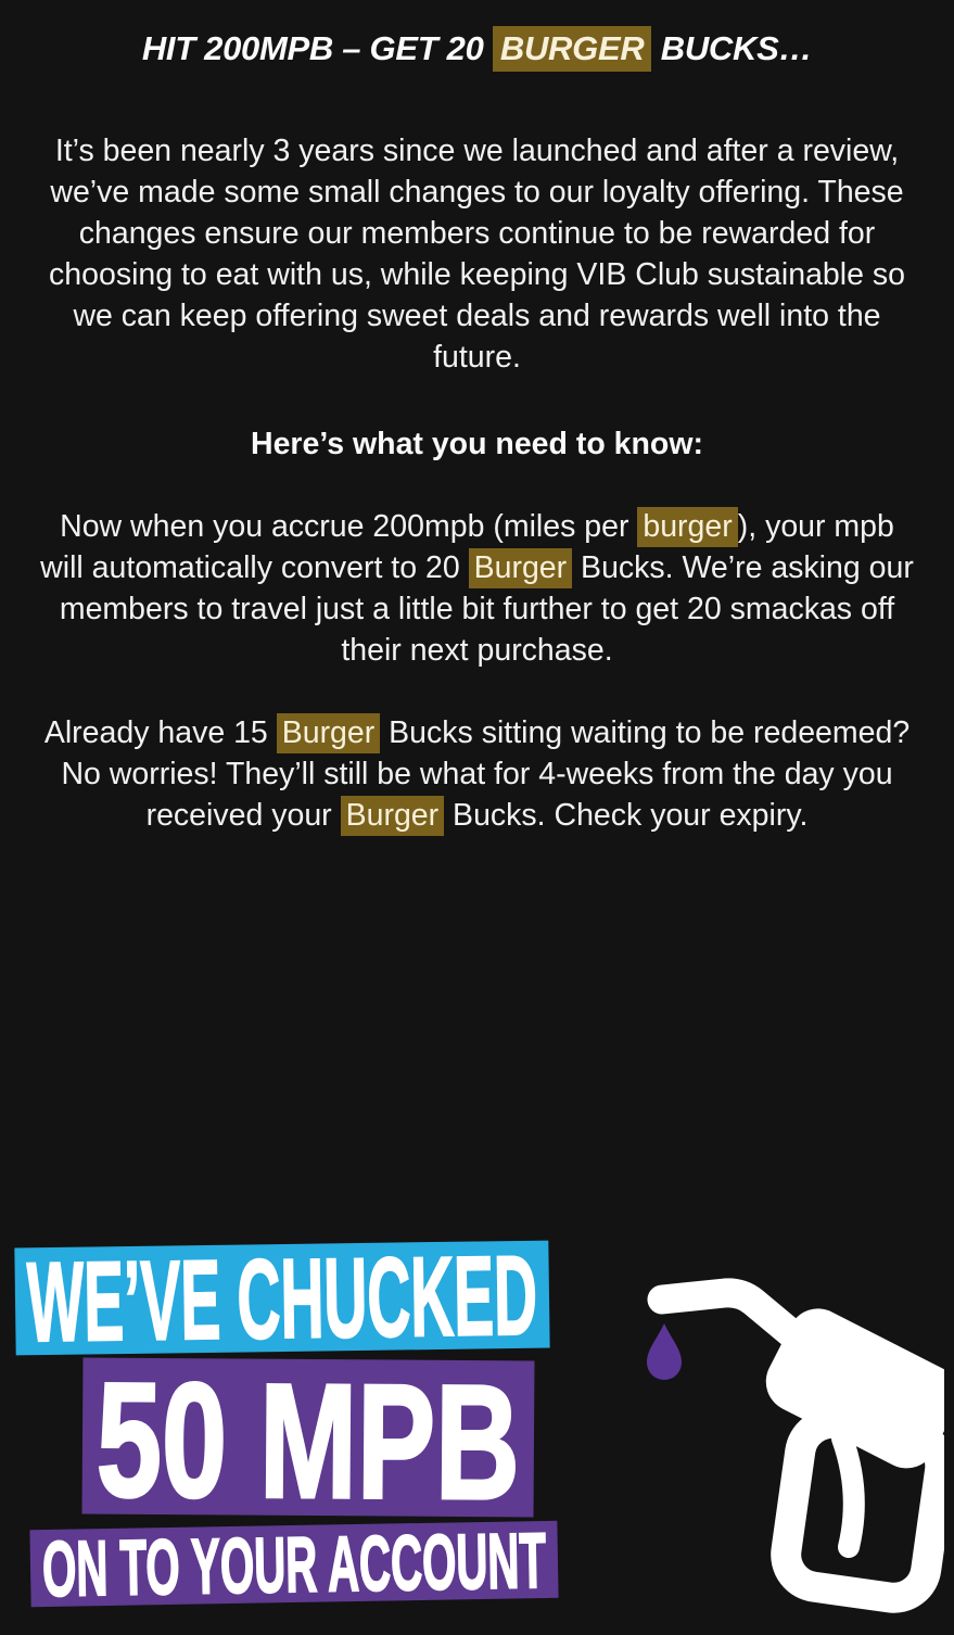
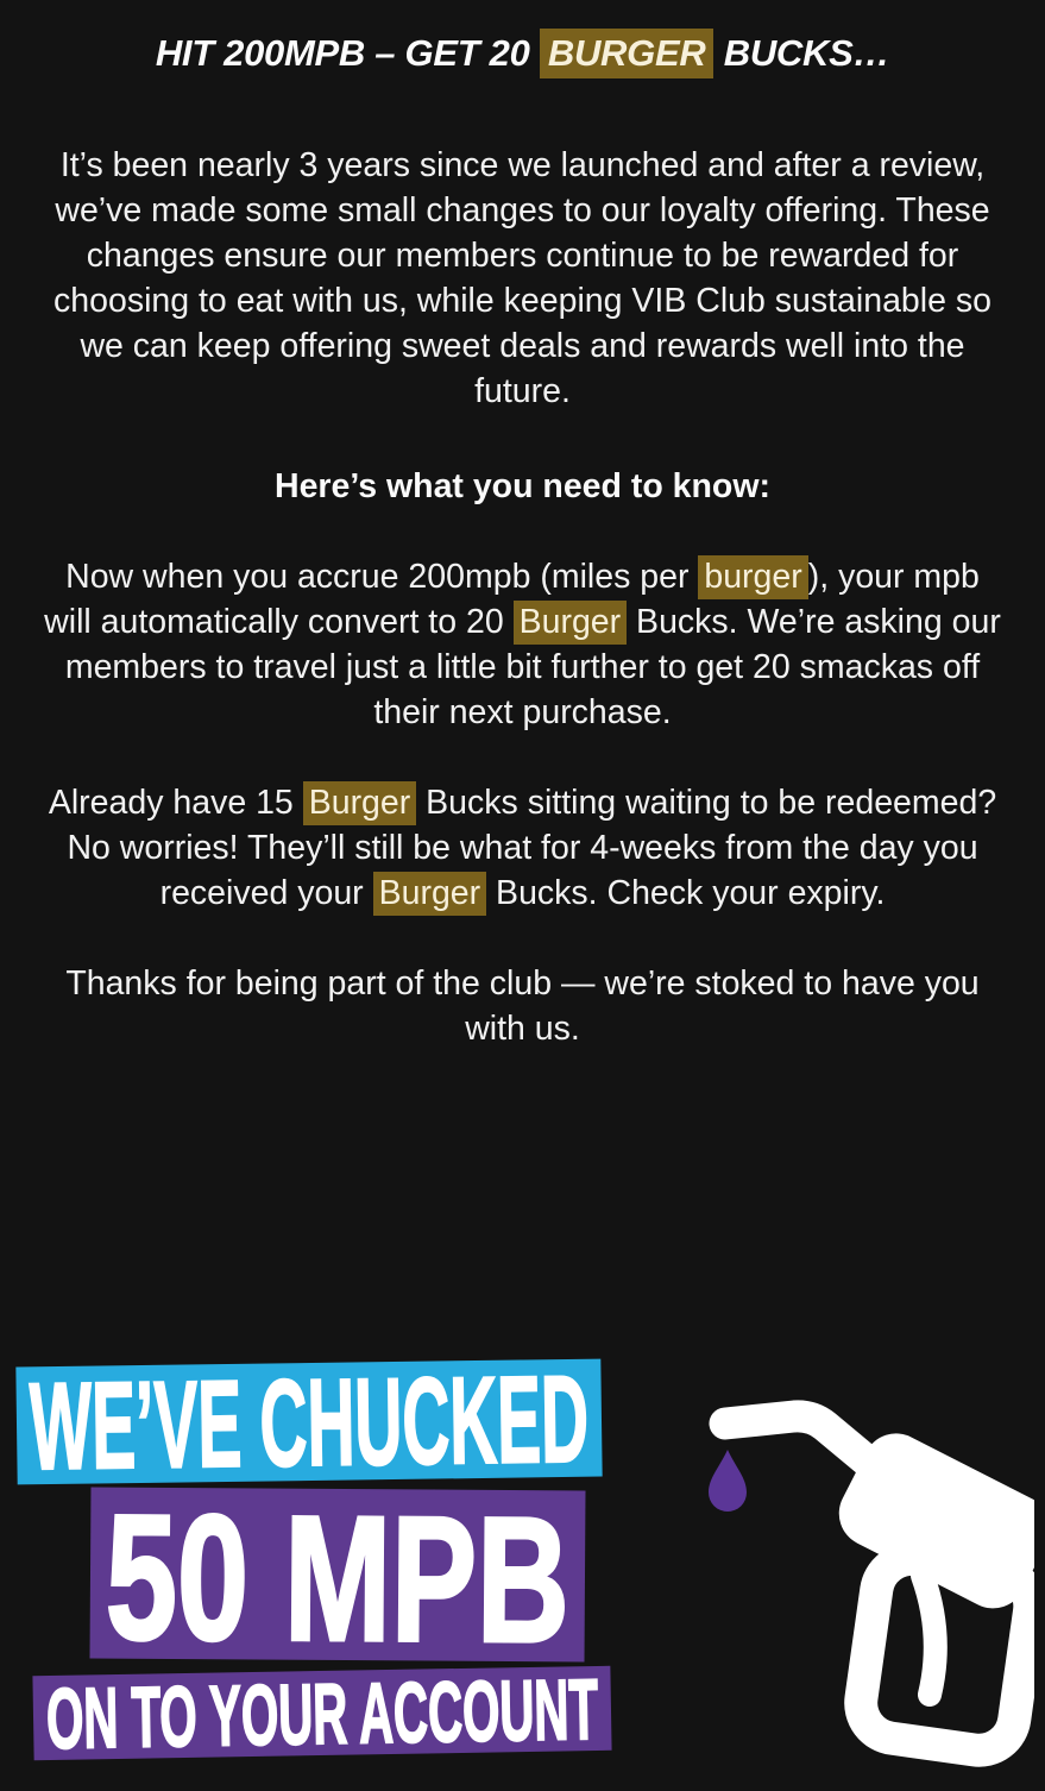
  HIT 200MPB – GET 20 BURGER BUCKS…
  It’s been nearly 3 years since we launched and after a review, we’ve made some small changes to our loyalty offering. These changes ensure our members continue to be rewarded for choosing to eat with us, while keeping VIB Club sustainable so we can keep offering sweet deals and rewards well into the future.
  Here’s what you need to know:
  Now when you accrue 200mpb (miles per burger ), your mpb will automatically convert to 20 Burger Bucks. We’re asking our members to travel just a little bit further to get 20 smackas off their next purchase.
  Already have 15 Burger Bucks sitting waiting to be redeemed? No worries! They’ll still be what for 4-weeks from the day you received your Burger Bucks. Check your expiry.
+ Thanks for being part of the club — we’re stoked to have you with us.
  WE’VE CHUCKED
  50 MPB
  ON TO YOUR ACCOUNT
